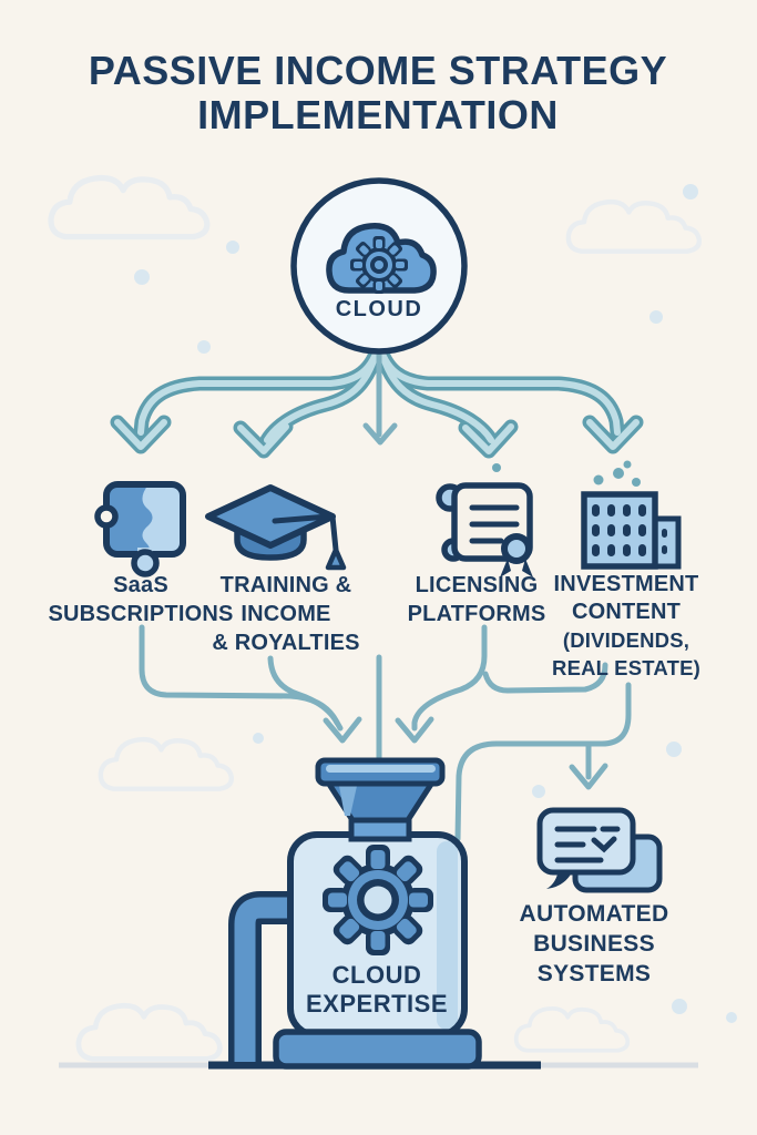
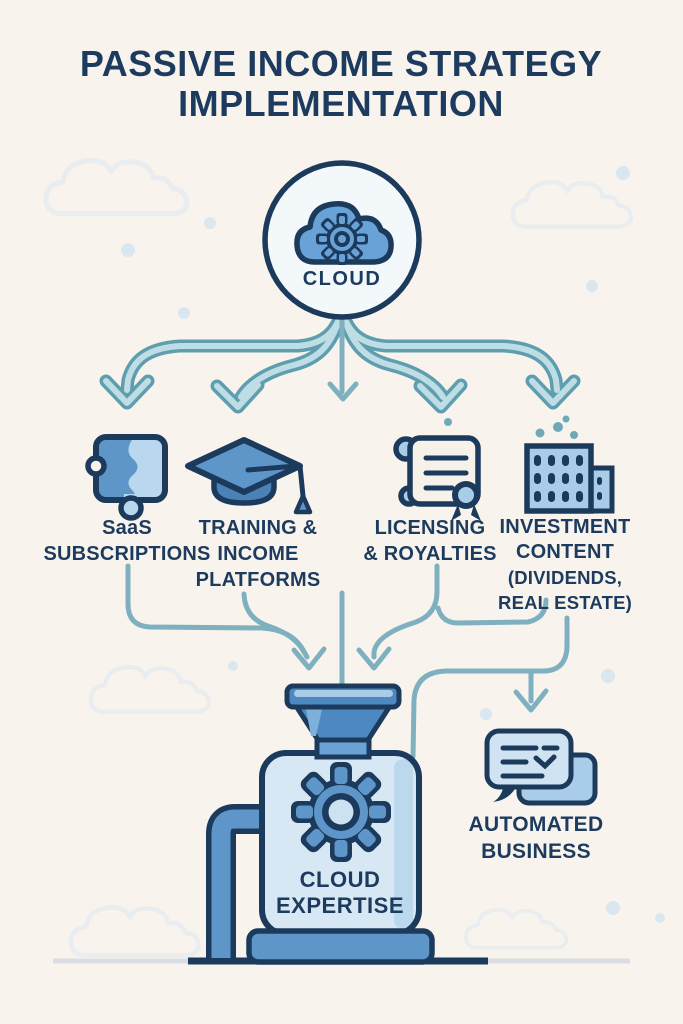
  PASSIVE INCOME STRATEGY
  IMPLEMENTATION
  CLOUD
  SaaS
  SUBSCRIPTIONS
  TRAINING &
  INCOME
- & ROYALTIES
+ PLATFORMS
  LICENSING
- PLATFORMS
+ & ROYALTIES
  INVESTMENT
  CONTENT
  (DIVIDENDS,
  REAL ESTATE)
  CLOUD
  EXPERTISE
  AUTOMATED
  BUSINESS
- SYSTEMS
